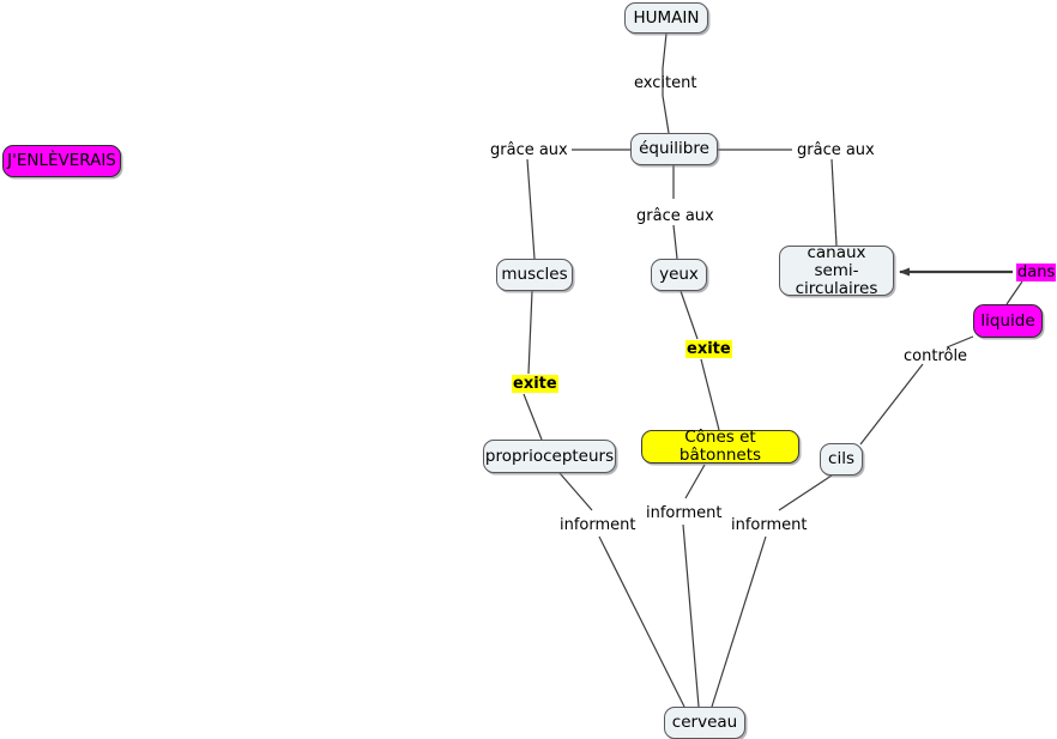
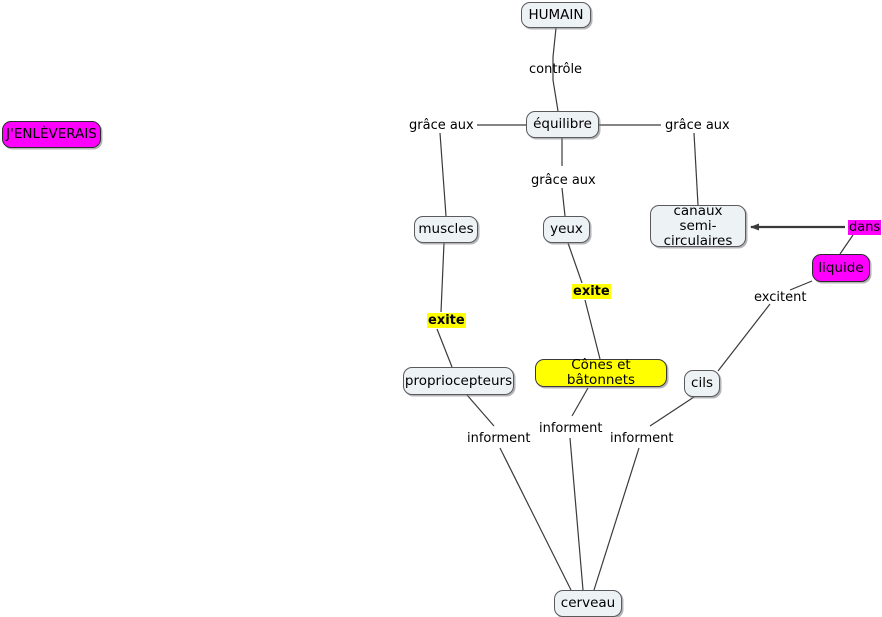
  HUMAIN
  équilibre
  muscles
  yeux
  canaux semi-
  circulaires
  liquide
  propriocepteurs
  Cônes et bâtonnets
  cils
  cerveau
  J'ENLÈVERAIS
- excitent
+ contrôle
  grâce aux
  grâce aux
  grâce aux
  exite
  exite
  dans
- contrôle
+ excitent
  informent
  informent
  informent
